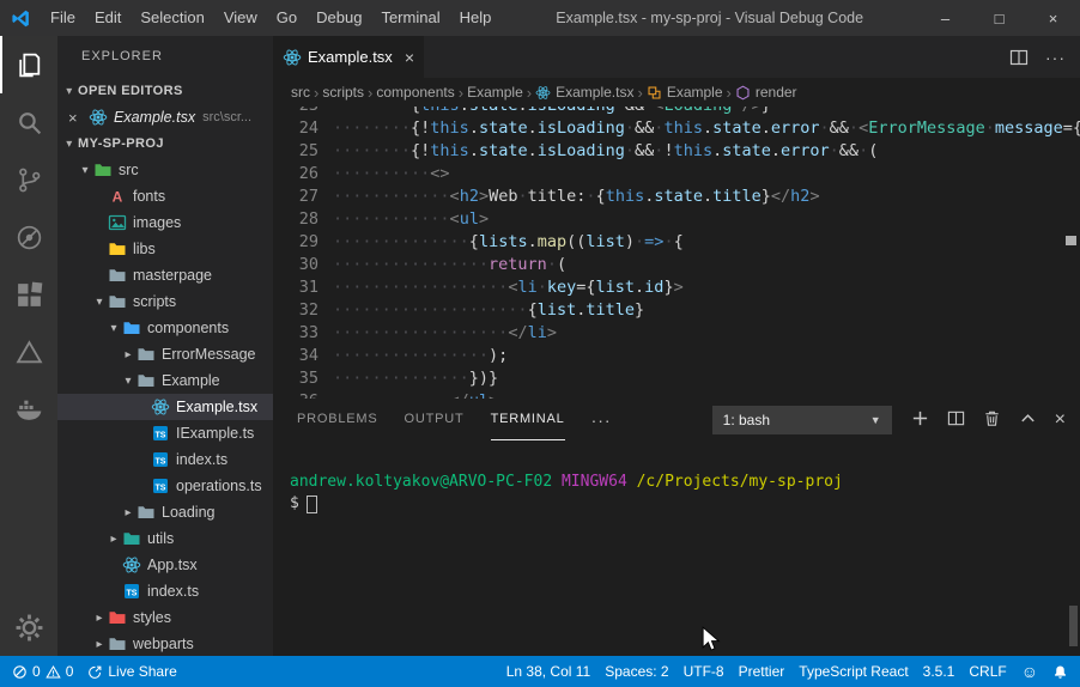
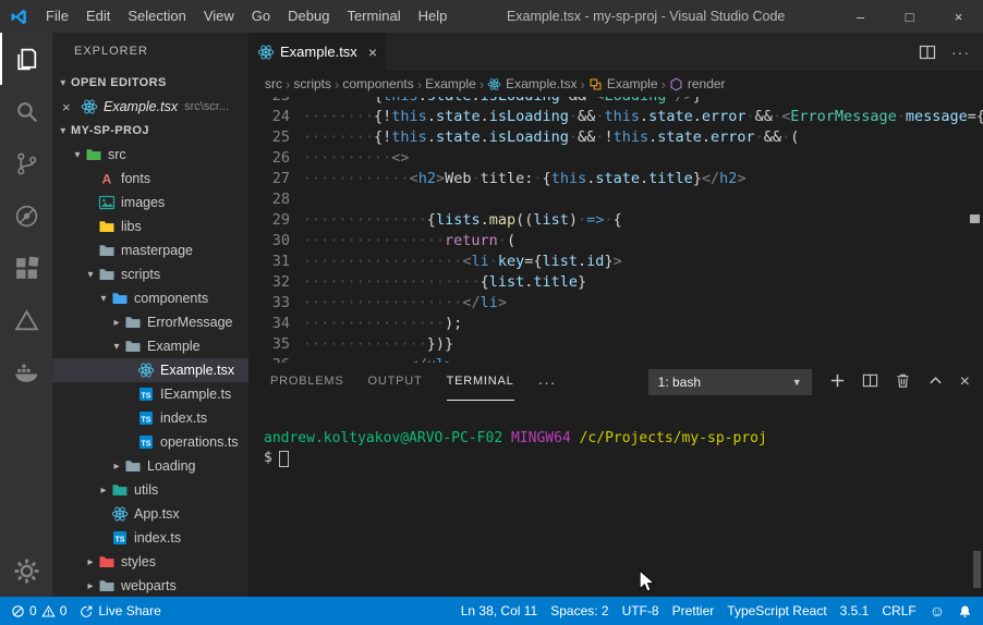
  File
  Edit
  Selection
  View
  Go
  Debug
  Terminal
  Help
- Example.tsx - my-sp-proj - Visual Debug Code
+ Example.tsx - my-sp-proj - Visual Studio Code
  –
  □
  ×
  EXPLORER
  ▾
  OPEN EDITORS
  ×
  Example.tsx
  src\scr...
  ▾
  MY-SP-PROJ
  ▾
  src
  fonts
  images
  libs
  masterpage
  ▾
  scripts
  ▾
  components
  ▸
  ErrorMessage
  ▾
  Example
  Example.tsx
  IExample.ts
  index.ts
  operations.ts
  ▸
  Loading
  ▸
  utils
  App.tsx
  index.ts
  ▸
  styles
  ▸
  webparts
  Example.tsx
  ×
  ···
  src
  ›
  scripts
  ›
  components
  ›
  Example
  ›
  Example.tsx
  ›
  Example
  ›
  render
  24
  ········{!this.state.isLoading·&&·this.state.error·&&·<ErrorMessage·message={
  25
  ········{!this.state.isLoading·&&·!this.state.error·&&·(
  26
  ··········<>
  27
  ············<h2>Web·title:·{this.state.title}</h2>
  28
- ············<ul>
  29
  ··············{lists.map((list)·=>·{
  30
  ················return·(
  31
  ··················<li·key={list.id}>
  32
  ····················{list.title}
  33
  ··················</li>
  34
  ················);
  35
  ··············})}
  PROBLEMS
  OUTPUT
  TERMINAL
  ···
  1: bash
  ▼
  ×
  andrew.koltyakov@ARVO-PC-F02 MINGW64 /c/Projects/my-sp-proj
  $
  0
  0
  Live Share
  Ln 38, Col 11
  Spaces: 2
  UTF-8
  Prettier
  TypeScript React
  3.5.1
  CRLF
  ☺
